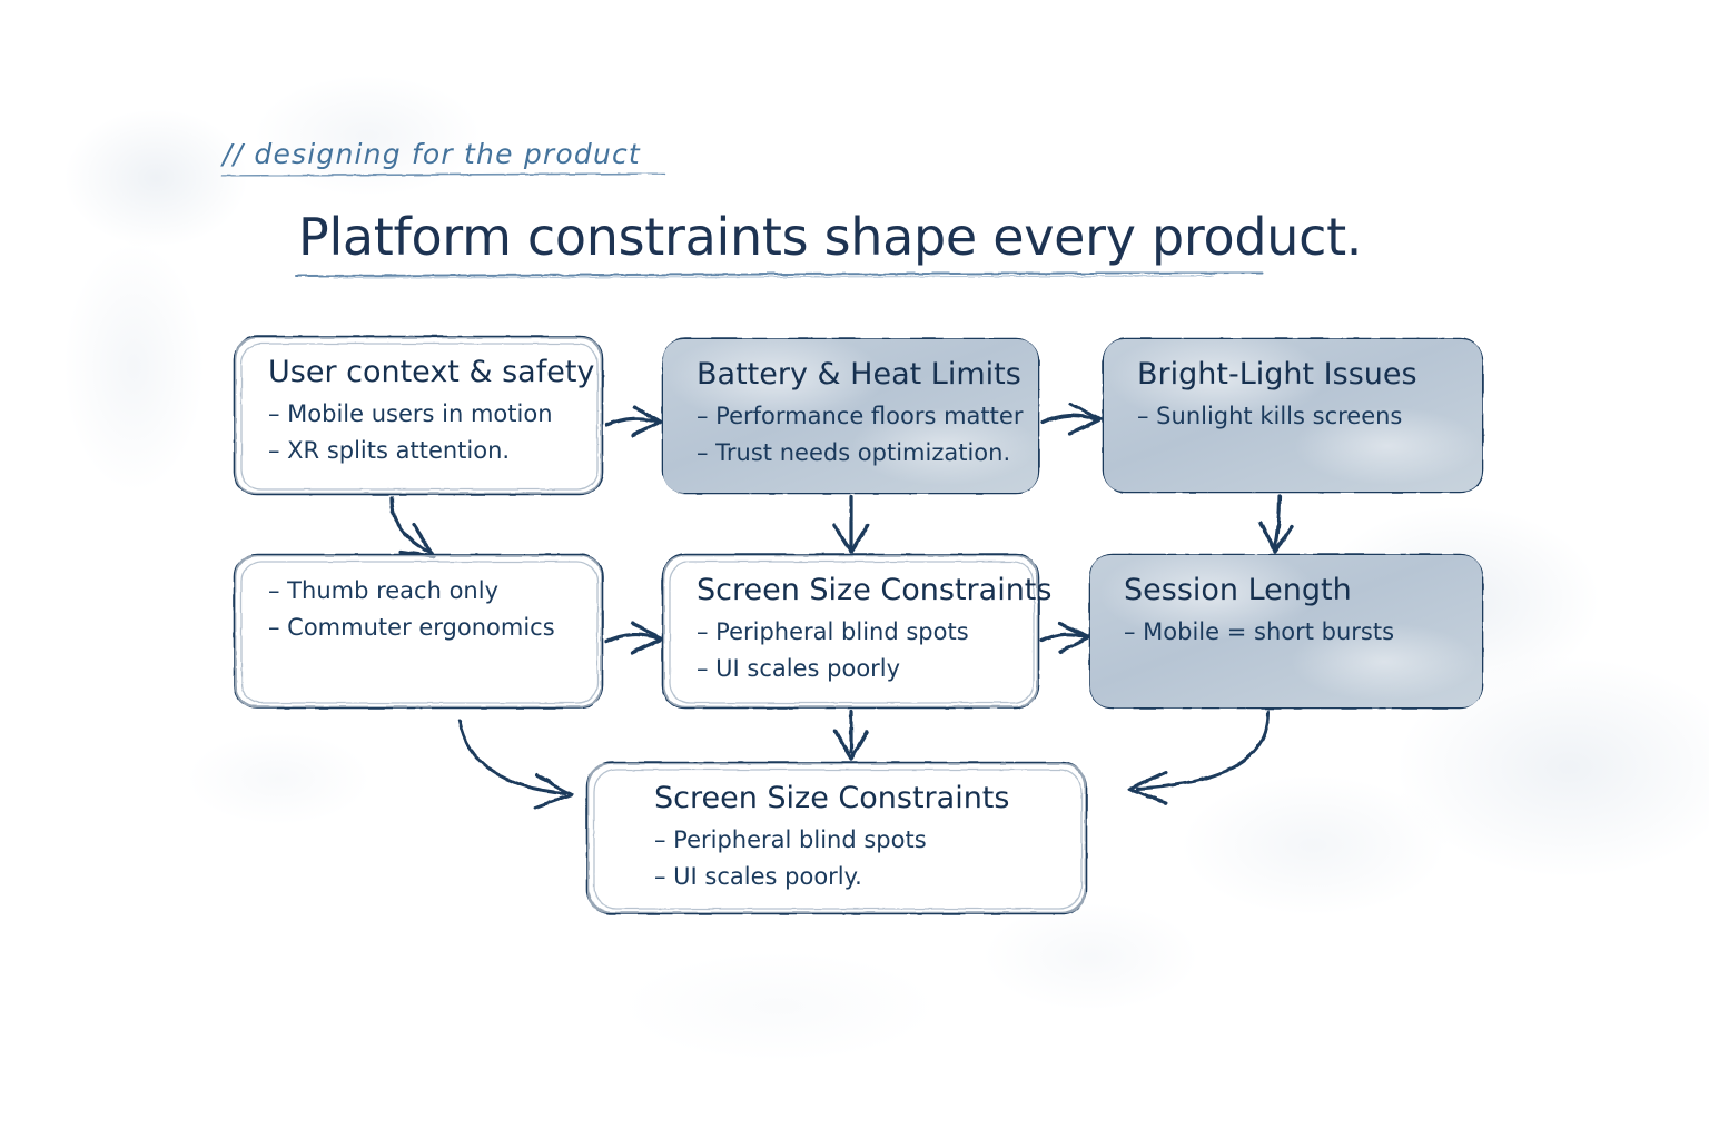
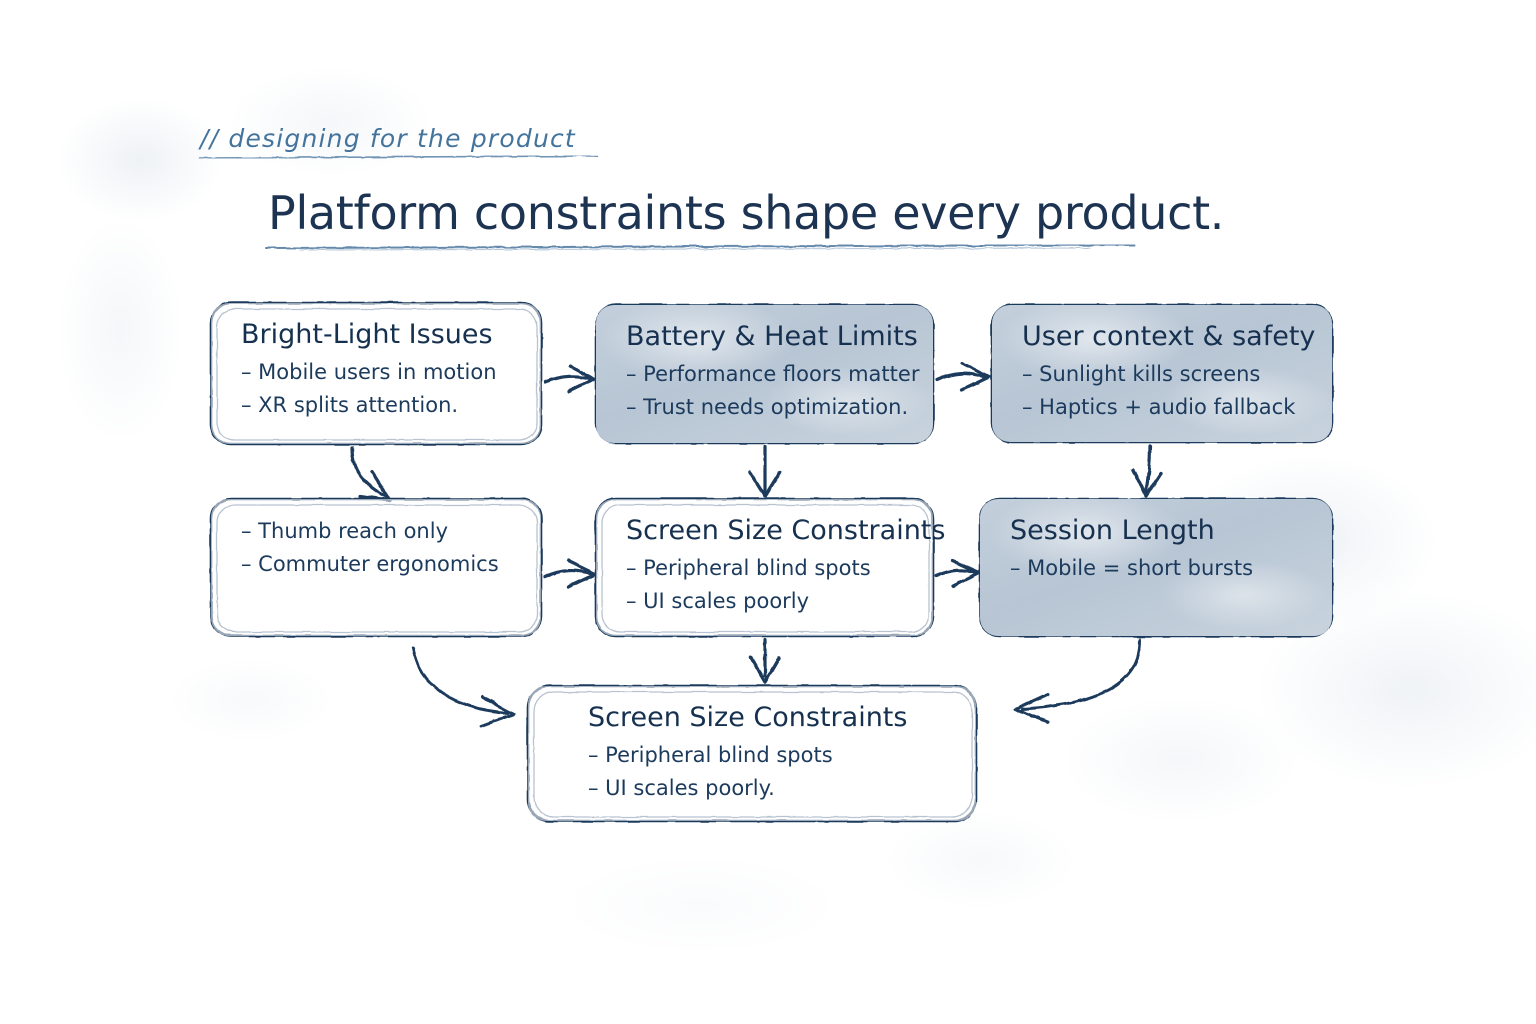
  // designing for the product
  Platform constraints shape every product.
- User context & safety
+ Bright-Light Issues
  – Mobile users in motion
  – XR splits attention.
  Battery & Heat Limits
  – Performance floors matter
  – Trust needs optimization.
- Bright-Light Issues
+ User context & safety
  – Sunlight kills screens
+ – Haptics + audio fallback
  – Thumb reach only
  – Commuter ergonomics
  Screen Size Constraints
  – Peripheral blind spots
  – UI scales poorly
  Session Length
  – Mobile = short bursts
  Screen Size Constraints
  – Peripheral blind spots
  – UI scales poorly.
